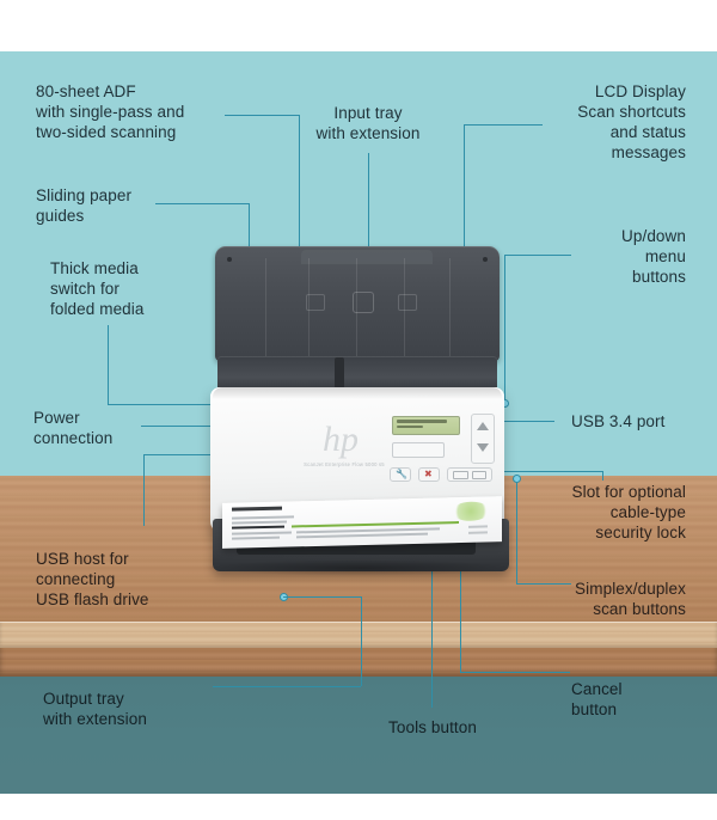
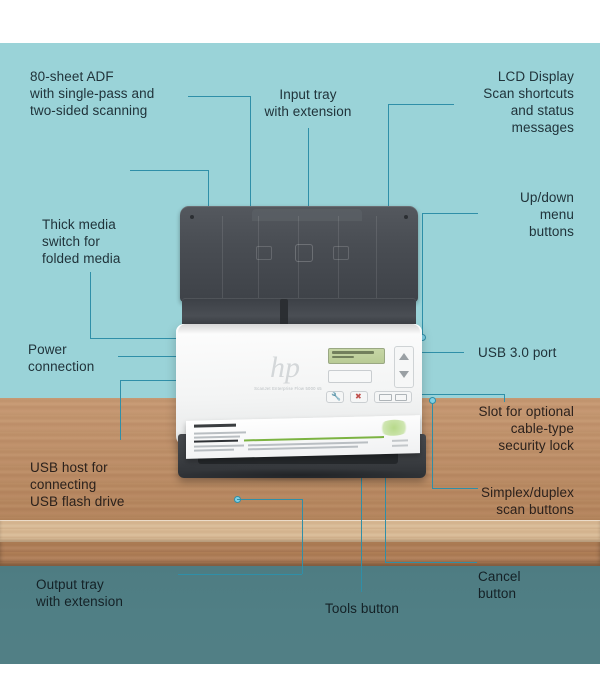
  hp
  🔧
  ✖
  80-sheet ADF
  with single-pass and
  two-sided scanning
- Sliding paper
- guides
  Thick media
  switch for
  folded media
  Power
  connection
  USB host for
  connecting
  USB flash drive
  Output tray
  with extension
  Input tray
  with extension
  Tools button
  LCD Display
  Scan shortcuts
  and status
  messages
  Up/down
  menu
  buttons
- USB 3.4 port
+ USB 3.0 port
  Slot for optional
  cable-type
  security lock
  Simplex/duplex
  scan buttons
  Cancel
  button
